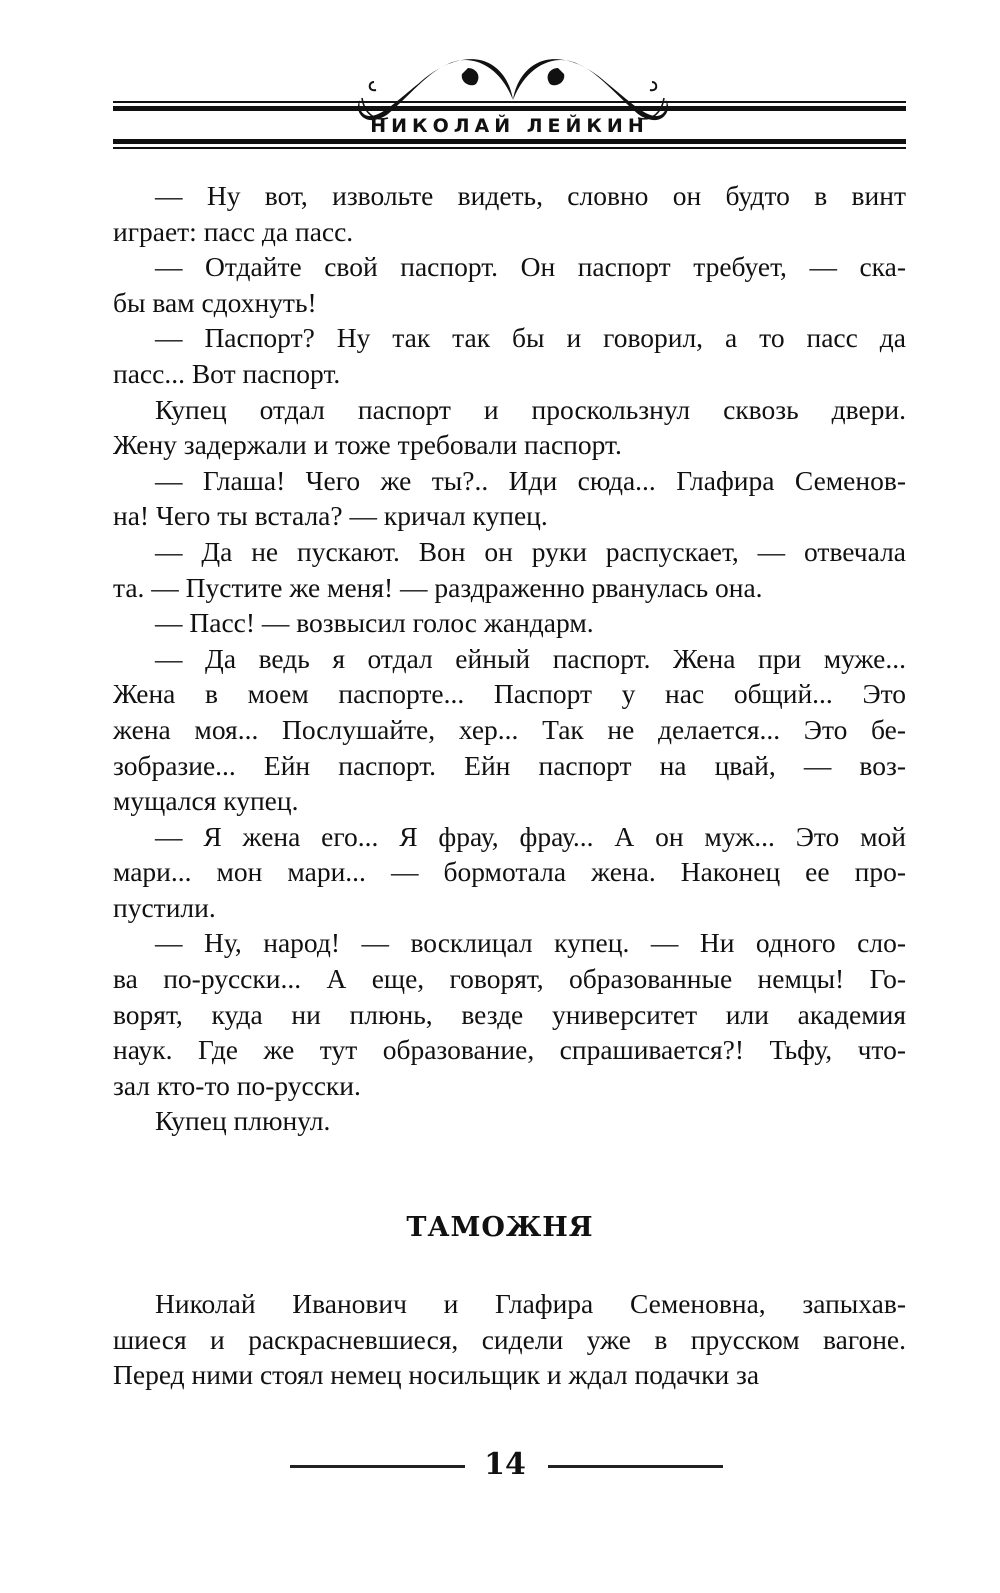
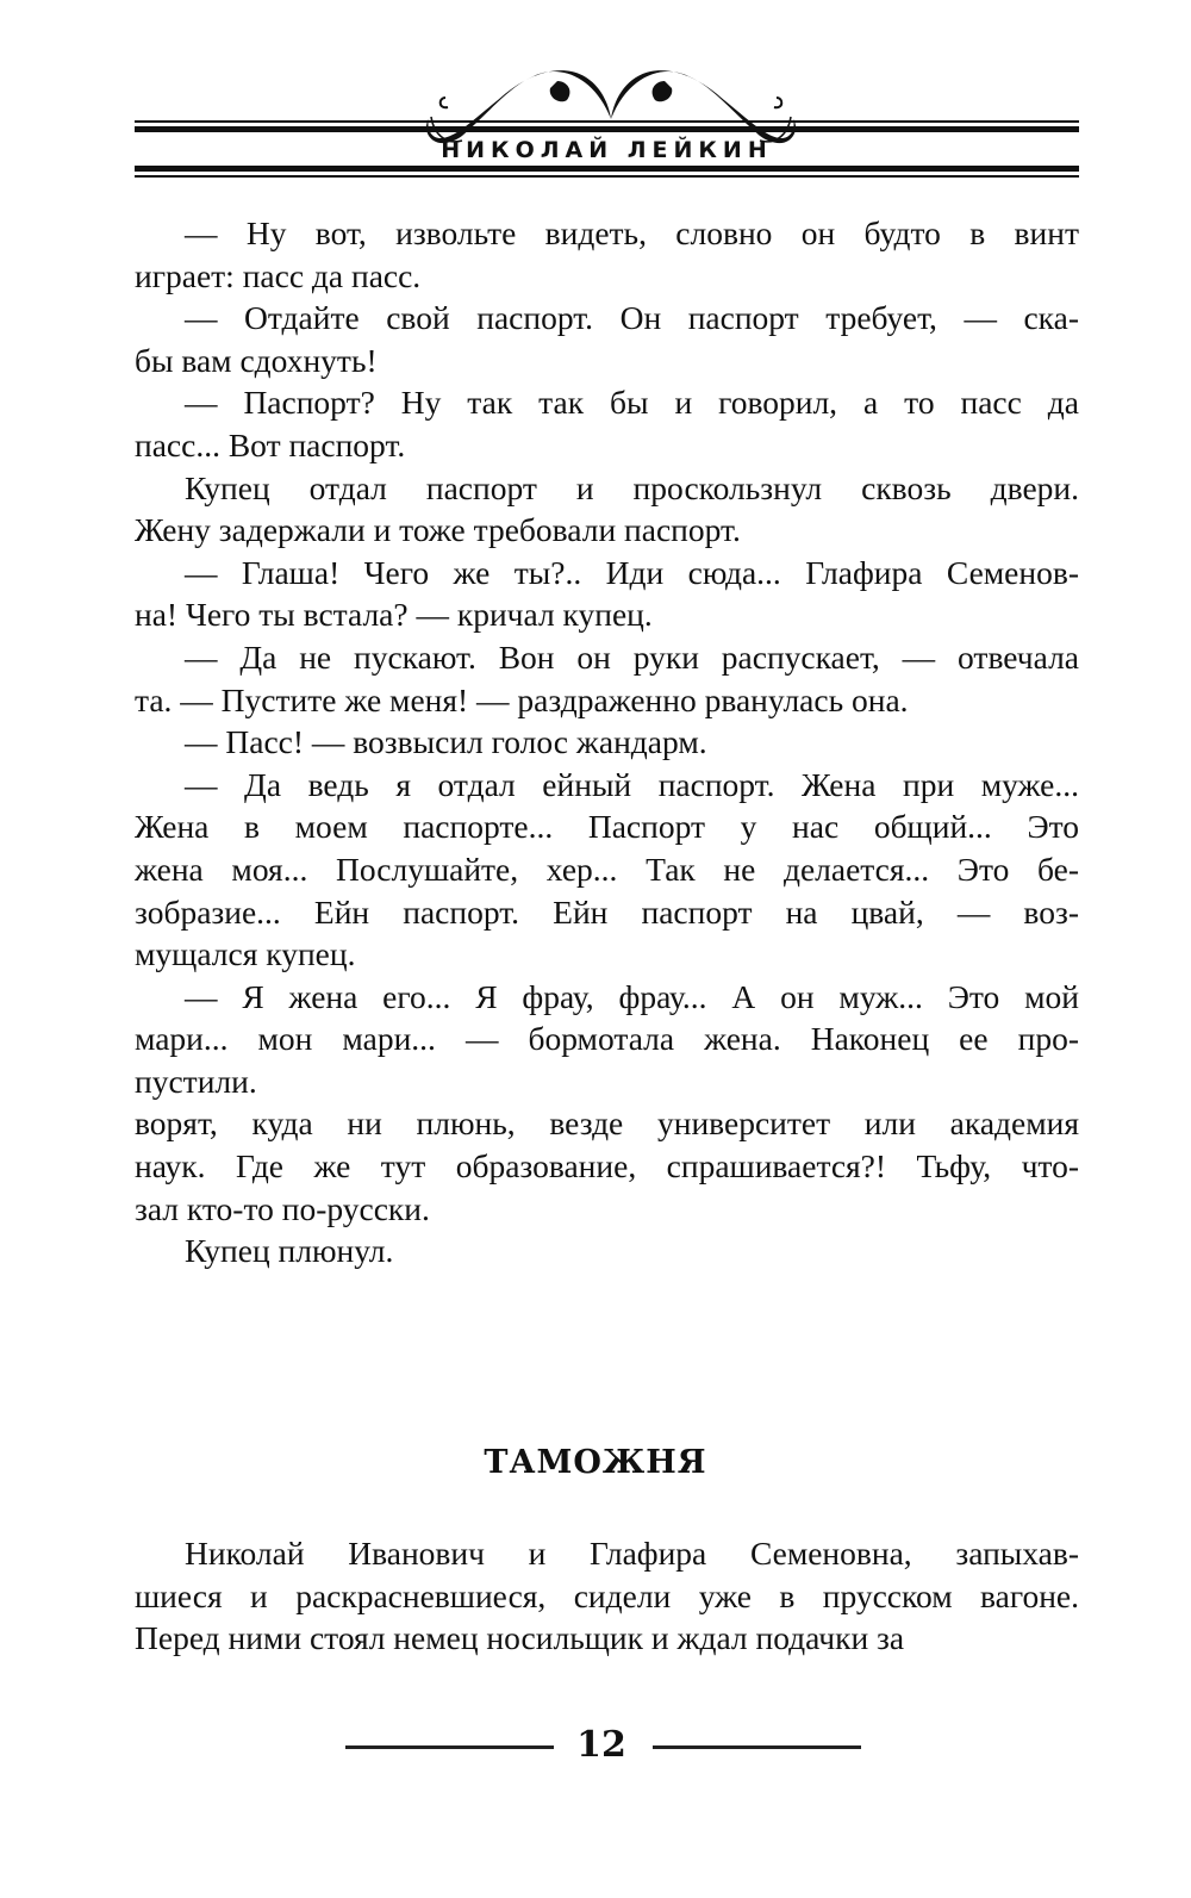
  НИКОЛАЙ ЛЕЙКИН
  — Ну вот, извольте видеть, словно он будто в винт
  играет: пасс да пасс.
  — Отдайте свой паспорт. Он паспорт требует, — ска-
  бы вам сдохнуть!
  — Паспорт? Ну так так бы и говорил, а то пасс да
  пасс... Вот паспорт.
  Купец отдал паспорт и проскользнул сквозь двери.
  Жену задержали и тоже требовали паспорт.
  — Глаша! Чего же ты?.. Иди сюда... Глафира Семенов-
  на! Чего ты встала? — кричал купец.
  — Да не пускают. Вон он руки распускает, — отвечала
  та. — Пустите же меня! — раздраженно рванулась она.
  — Пасс! — возвысил голос жандарм.
  — Да ведь я отдал ейный паспорт. Жена при муже...
  Жена в моем паспорте... Паспорт у нас общий... Это
  жена моя... Послушайте, хер... Так не делается... Это бе-
  зобразие... Ейн паспорт. Ейн паспорт на цвай, — воз-
  мущался купец.
  — Я жена его... Я фрау, фрау... А он муж... Это мой
  мари... мон мари... — бормотала жена. Наконец ее про-
  пустили.
- — Ну, народ! — восклицал купец. — Ни одного сло-
- ва по-русски... А еще, говорят, образованные немцы! Го-
  ворят, куда ни плюнь, везде университет или академия
  наук. Где же тут образование, спрашивается?! Тьфу, что-
  зал кто-то по-русски.
  Купец плюнул.
  ТАМОЖНЯ
  Николай Иванович и Глафира Семеновна, запыхав-
  шиеся и раскрасневшиеся, сидели уже в прусском вагоне.
  Перед ними стоял немец носильщик и ждал подачки за
- 14
+ 12
